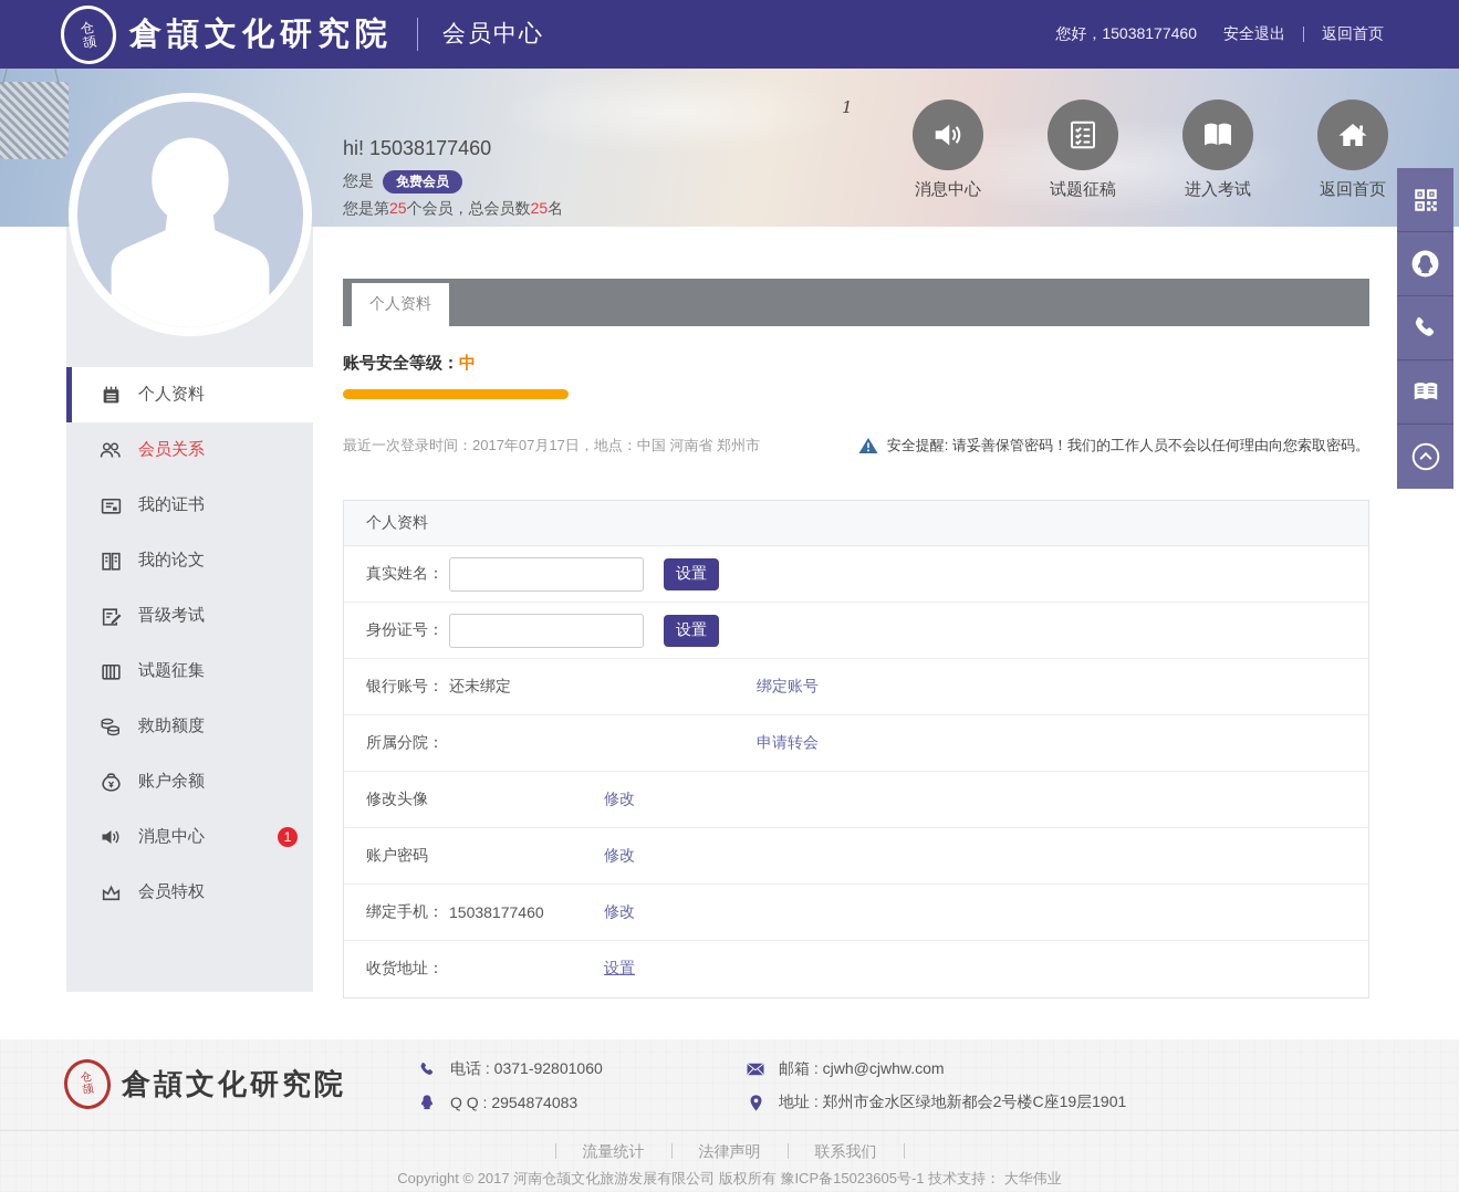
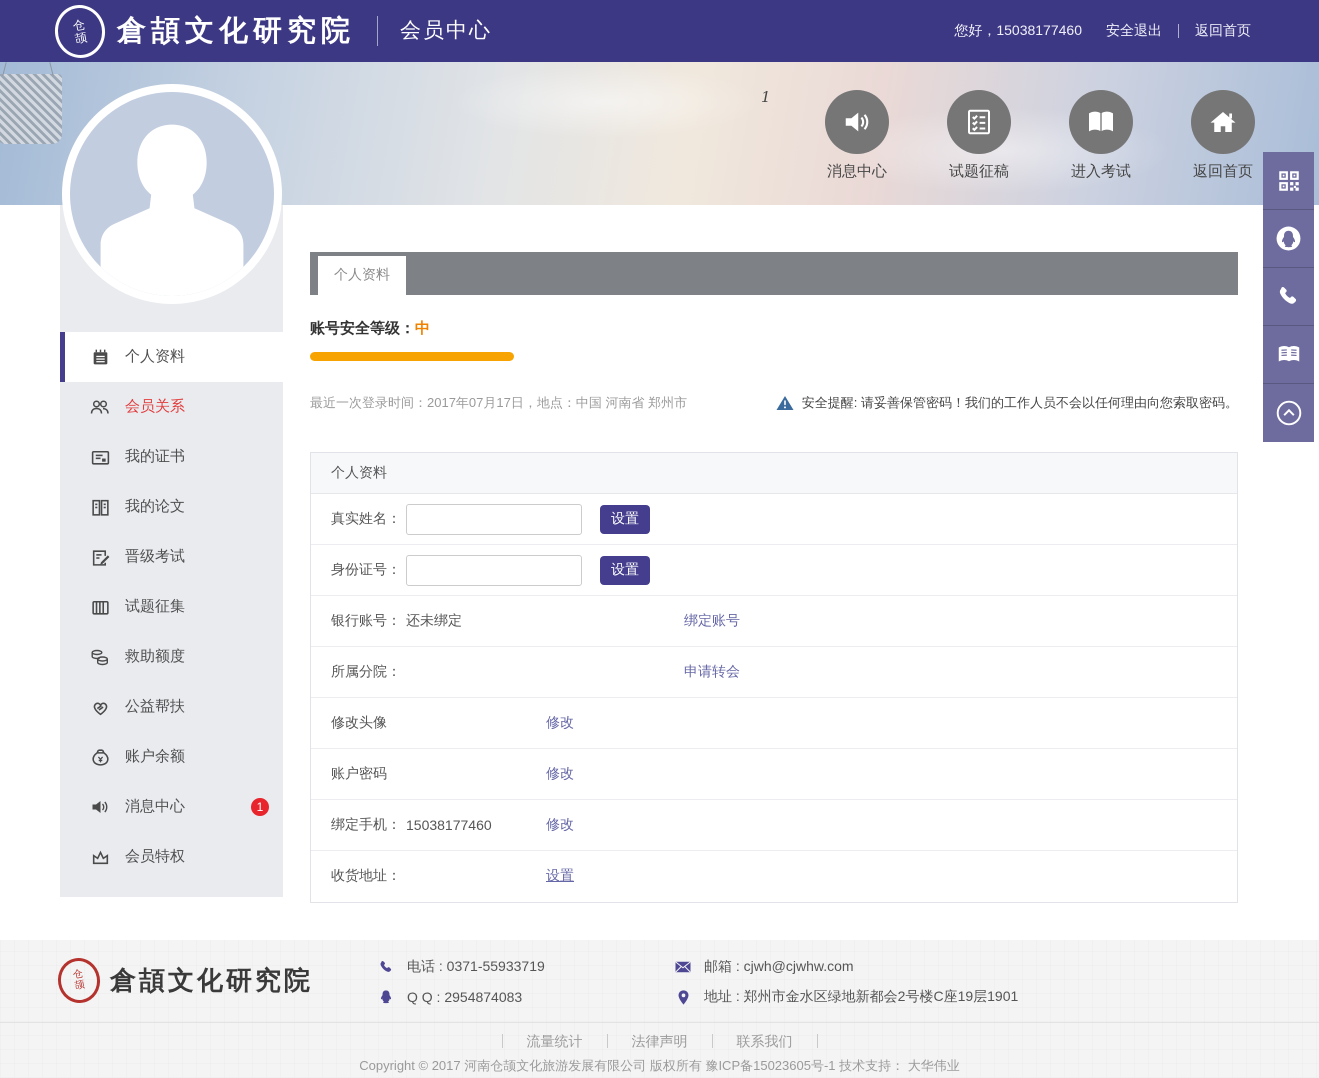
  倉頡文化研究院
  会员中心
  您好，15038177460
  安全退出
  返回首页
- hi! 15038177460
- 您是
- 免费会员
- 您是第25个会员，总会员数25名
  1
  消息中心
  试题征稿
  进入考试
  返回首页
  个人资料
  会员关系
  我的证书
  我的论文
  晋级考试
  试题征集
  救助额度
+ 公益帮扶
  账户余额
  消息中心
  1
  会员特权
  个人资料
  账号安全等级：中
  最近一次登录时间：2017年07月17日，地点：中国 河南省 郑州市
  安全提醒: 请妥善保管密码！我们的工作人员不会以任何理由向您索取密码。
  个人资料
  真实姓名：
  设置
  身份证号：
  设置
  银行账号：
  还未绑定
  绑定账号
  所属分院：
  申请转会
  修改头像
  修改
  账户密码
  修改
  绑定手机：
  15038177460
  修改
  收货地址：
  设置
  倉頡文化研究院
- 电话 : 0371-92801060
+ 电话 : 0371-55933719
  Q Q : 2954874083
  邮箱 : cjwh@cjwhw.com
  地址 : 郑州市金水区绿地新都会2号楼C座19层1901
  流量统计
  法律声明
  联系我们
  Copyright © 2017 河南仓颉文化旅游发展有限公司 版权所有 豫ICP备15023605号-1 技术支持： 大华伟业
